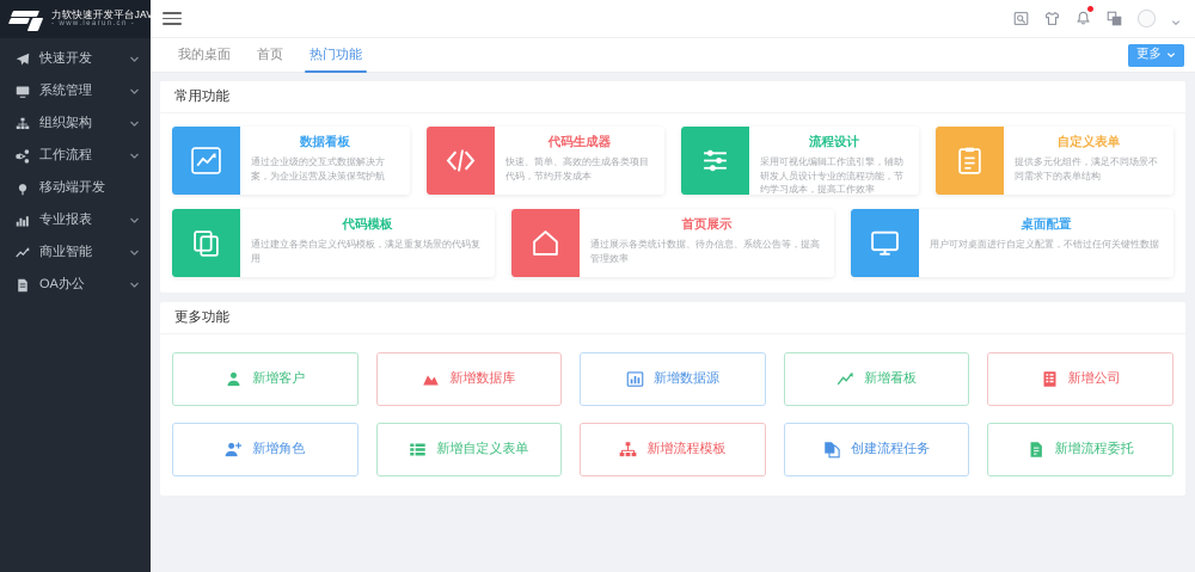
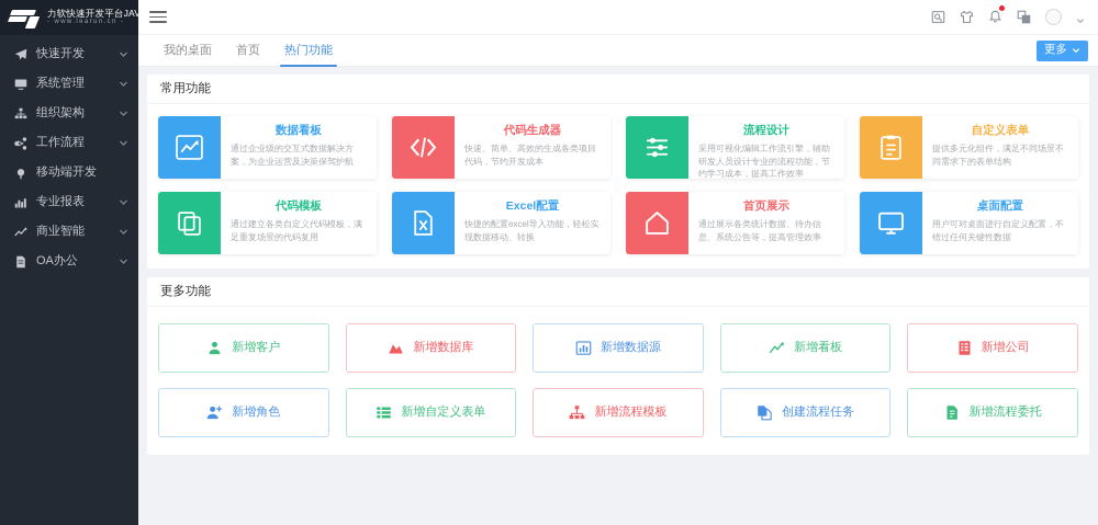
  力软快速开发平台JAV
  快速开发
  系统管理
  组织架构
  工作流程
  移动端开发
  专业报表
  商业智能
  OA办公
  我的桌面
  首页
  热门功能
  更多
  常用功能
  数据看板
  通过企业级的交互式数据解决方案，为企业运营及决策保驾护航
  代码生成器
  快速、简单、高效的生成各类项目代码，节约开发成本
  流程设计
  采用可视化编辑工作流引擎，辅助研发人员设计专业的流程功能，节约学习成本，提高工作效率
  自定义表单
  提供多元化组件，满足不同场景不同需求下的表单结构
  代码模板
  通过建立各类自定义代码模板，满足重复场景的代码复用
+ Excel配置
+ 快捷的配置excel导入功能，轻松实现数据移动、转换
  首页展示
  通过展示各类统计数据、待办信息、系统公告等，提高管理效率
  桌面配置
  用户可对桌面进行自定义配置，不错过任何关键性数据
  更多功能
  新增客户
  新增数据库
  新增数据源
  新增看板
  新增公司
  新增角色
  新增自定义表单
  新增流程模板
  创建流程任务
  新增流程委托
